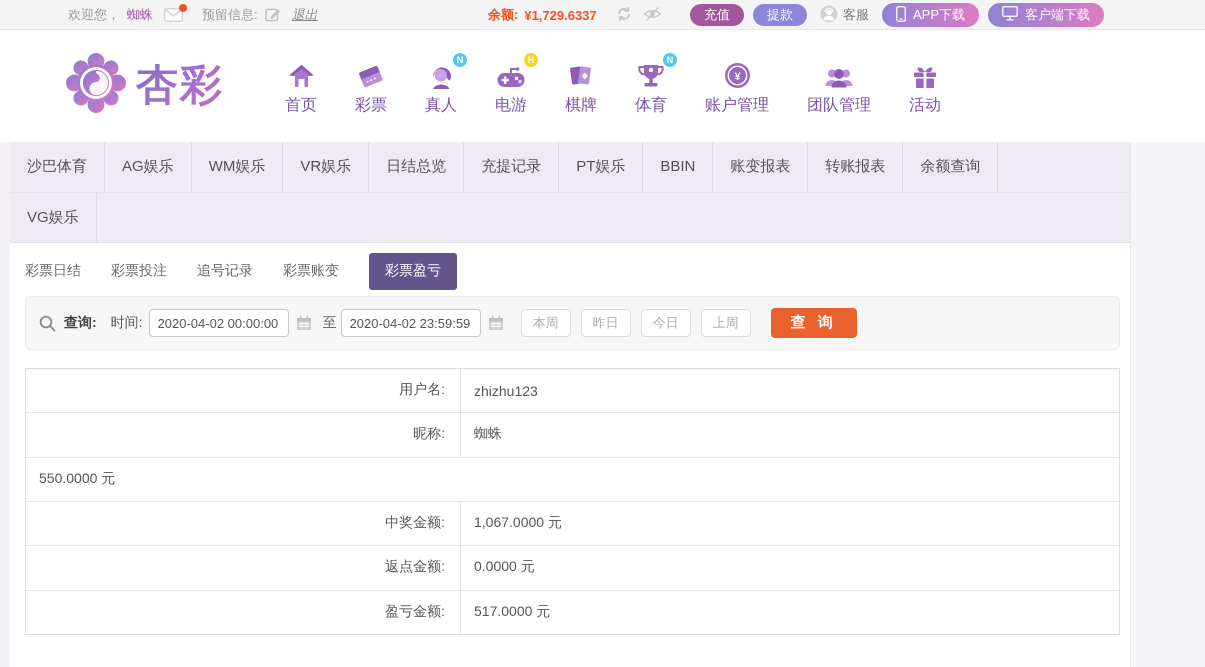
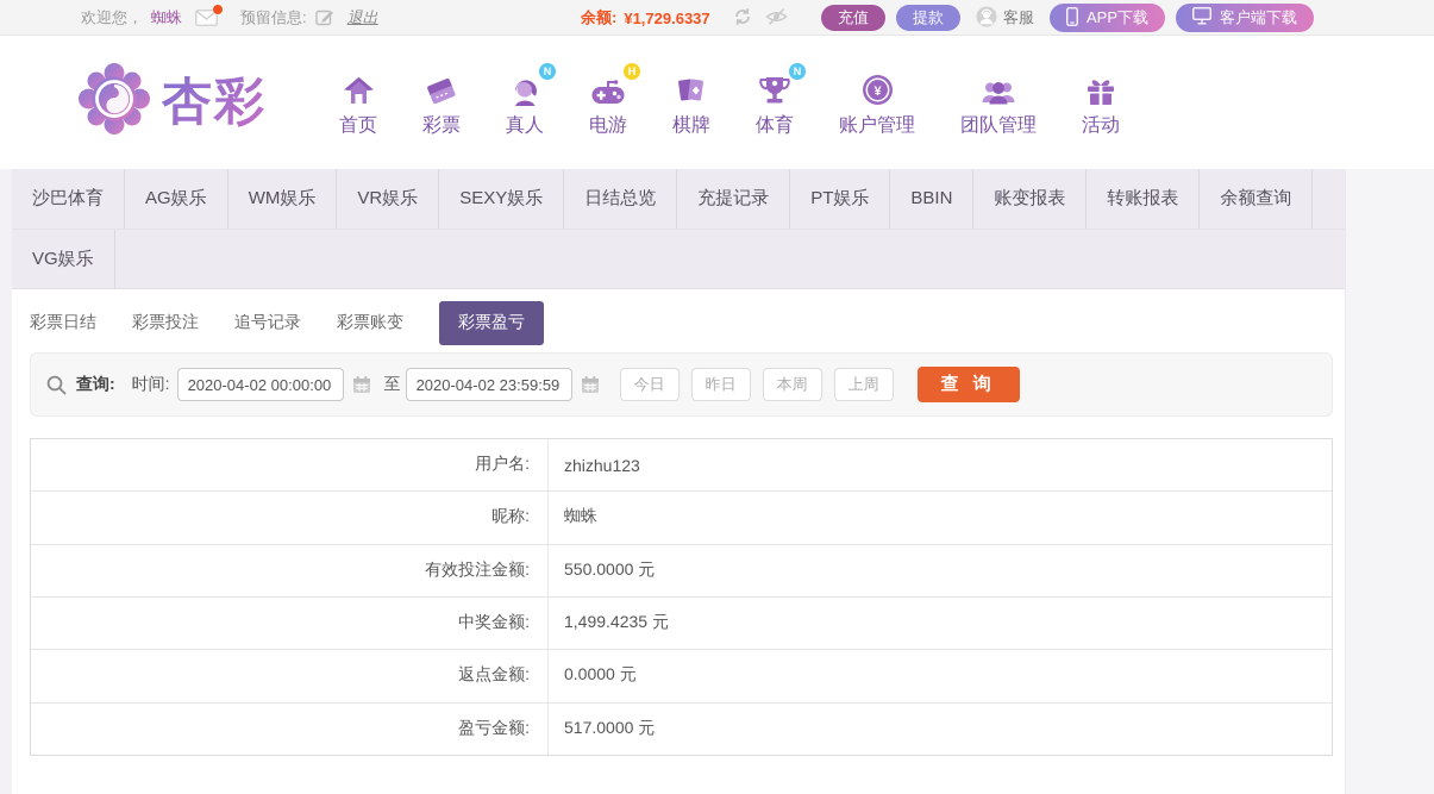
  欢迎您，
  蜘蛛
  预留信息:
  退出
  余额:
  ¥1,729.6337
  充值
  提款
  客服
  APP下载
  客户端下载
  杏彩
  首页
  彩票
  N
  真人
  H
  电游
  棋牌
  N
  体育
  ¥
  账户管理
  团队管理
  活动
  沙巴体育
  AG娱乐
  WM娱乐
  VR娱乐
+ SEXY娱乐
  日结总览
  充提记录
  PT娱乐
  BBIN
  账变报表
  转账报表
  余额查询
  VG娱乐
  彩票日结
  彩票投注
  追号记录
  彩票账变
  彩票盈亏
  查询:
  时间:
  2020-04-02 00:00:00
  至
  2020-04-02 23:59:59
- 本周
+ 今日
  昨日
- 今日
+ 本周
  上周
  查 询
  用户名:
  zhizhu123
  昵称:
  蜘蛛
+ 有效投注金额:
  550.0000 元
  中奖金额:
- 1,067.0000 元
+ 1,499.4235 元
  返点金额:
  0.0000 元
  盈亏金额:
  517.0000 元
